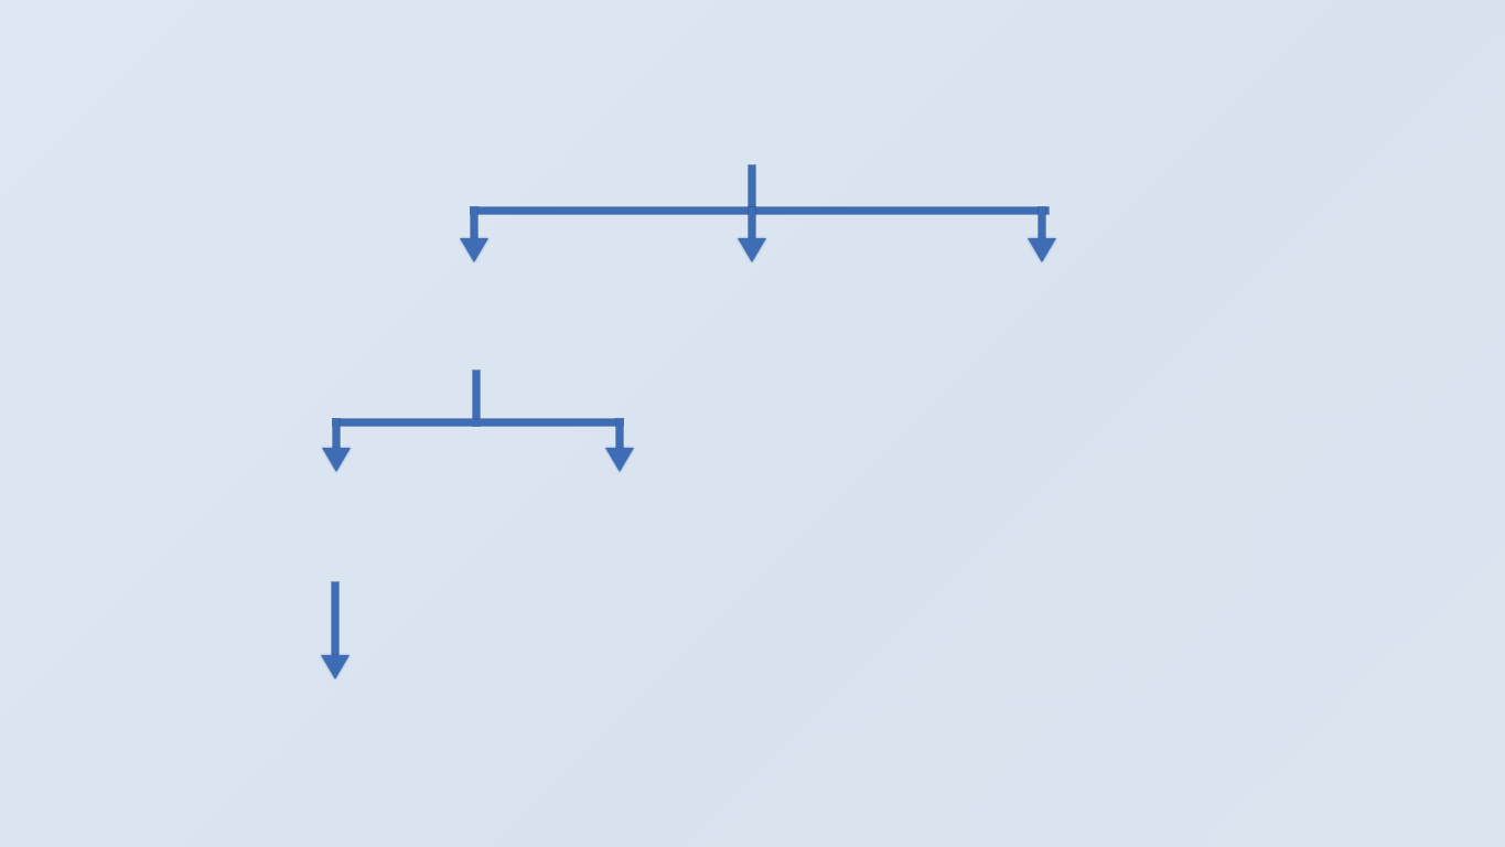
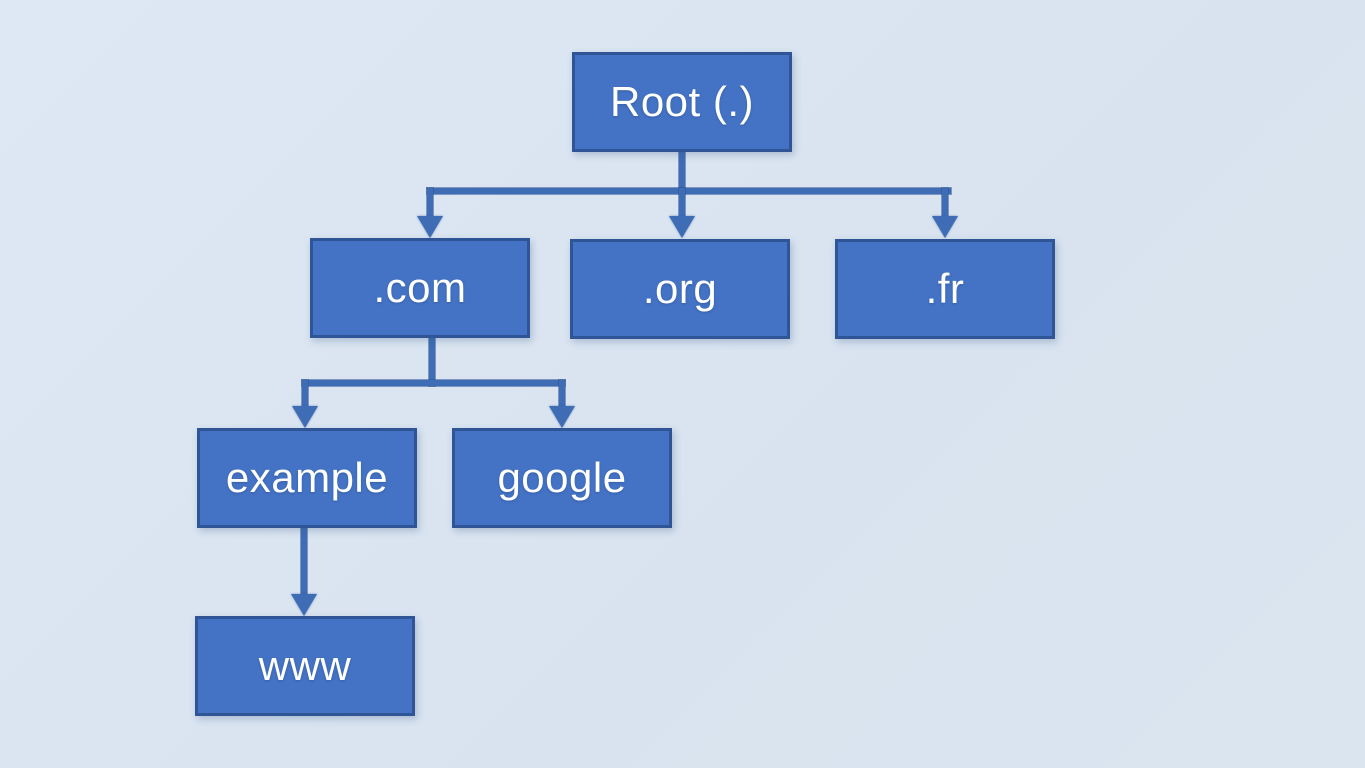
+ Root (.)
+ .com
+ .org
+ .fr
+ example
+ google
+ www
